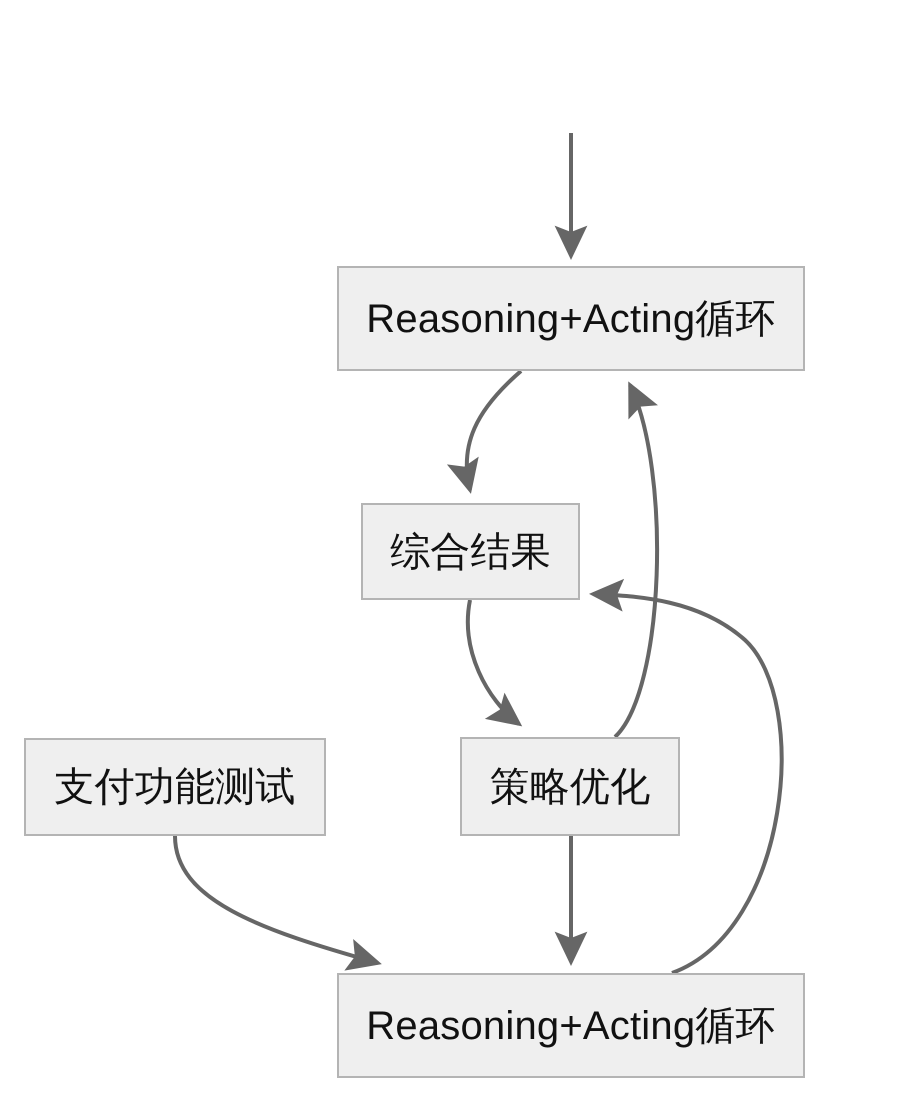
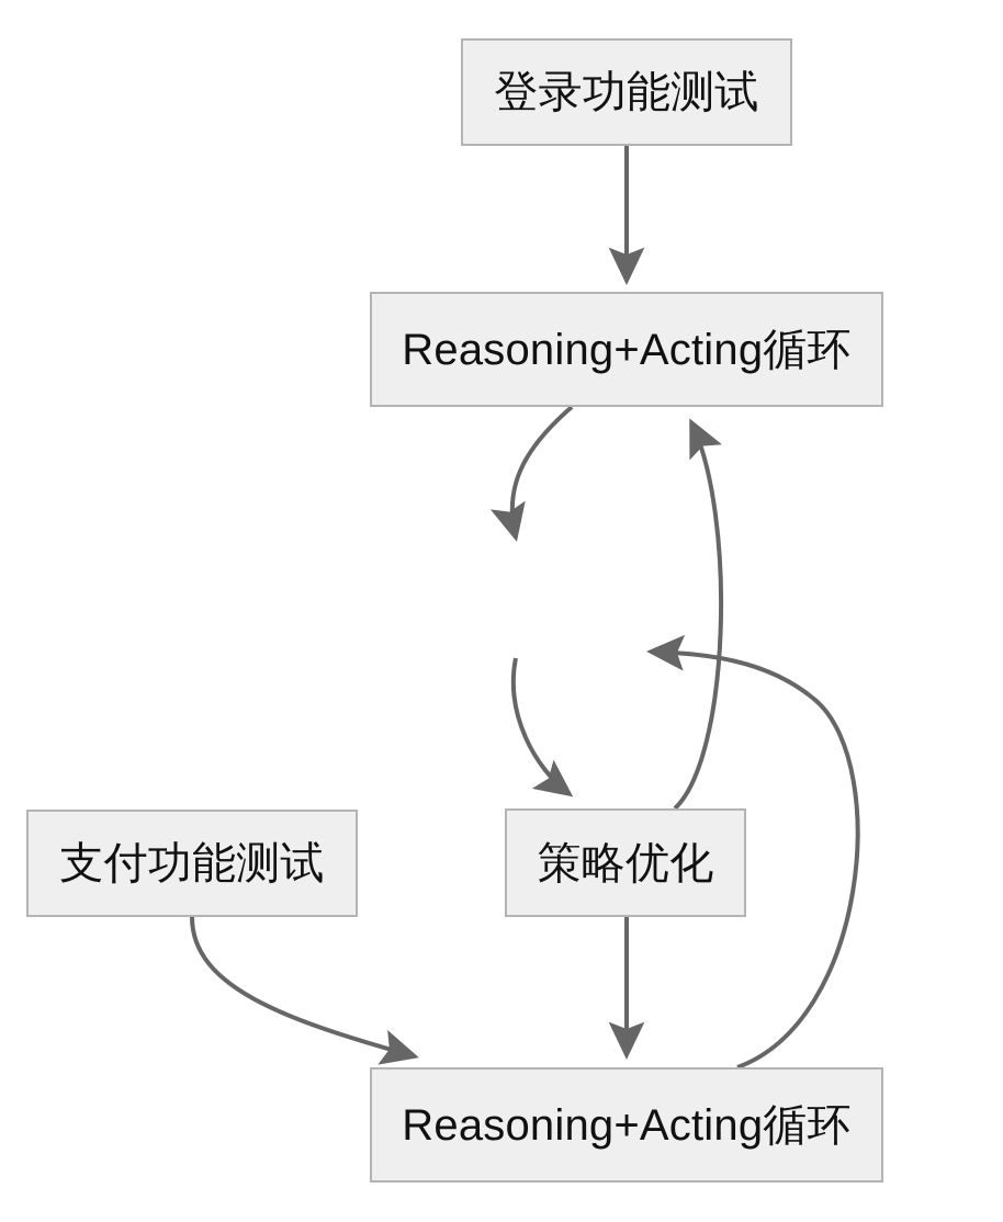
+ 登录功能测试
  Reasoning+Acting循环
- 综合结果
  支付功能测试
  策略优化
  Reasoning+Acting循环
